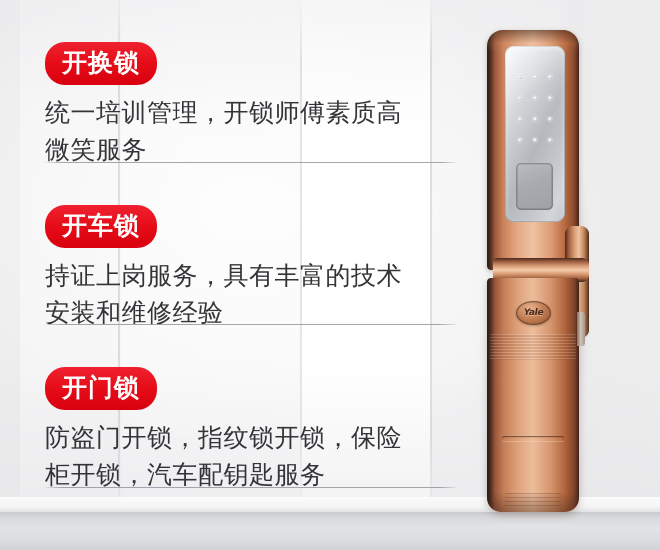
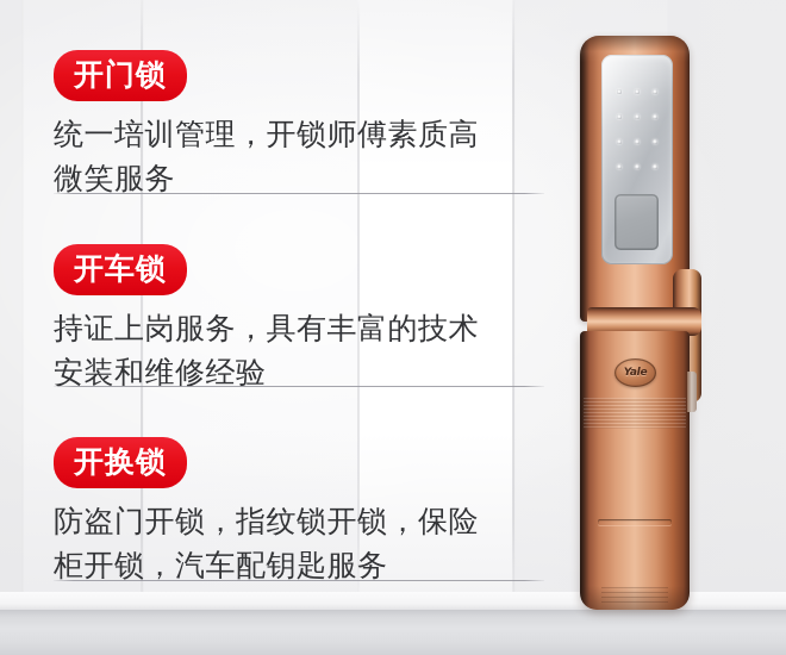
- 开换锁
+ 开门锁
  统一培训管理，开锁师傅素质高
  微笑服务
  开车锁
  持证上岗服务，具有丰富的技术
  安装和维修经验
- 开门锁
+ 开换锁
  防盗门开锁，指纹锁开锁，保险
  柜开锁，汽车配钥匙服务
  Yale
